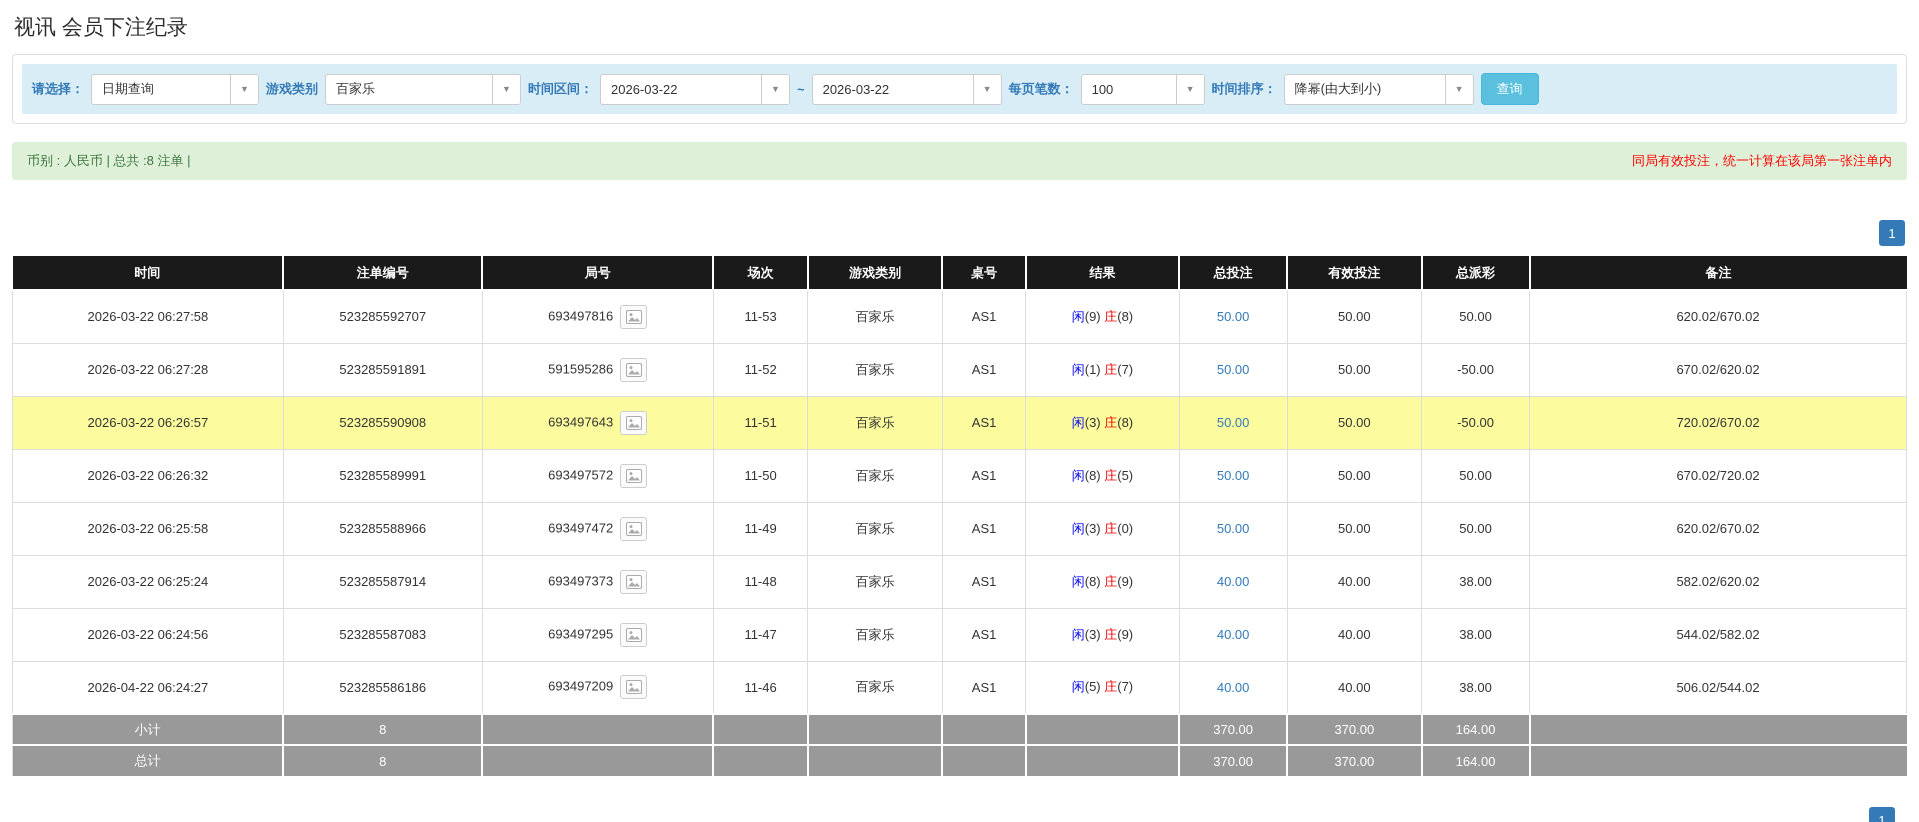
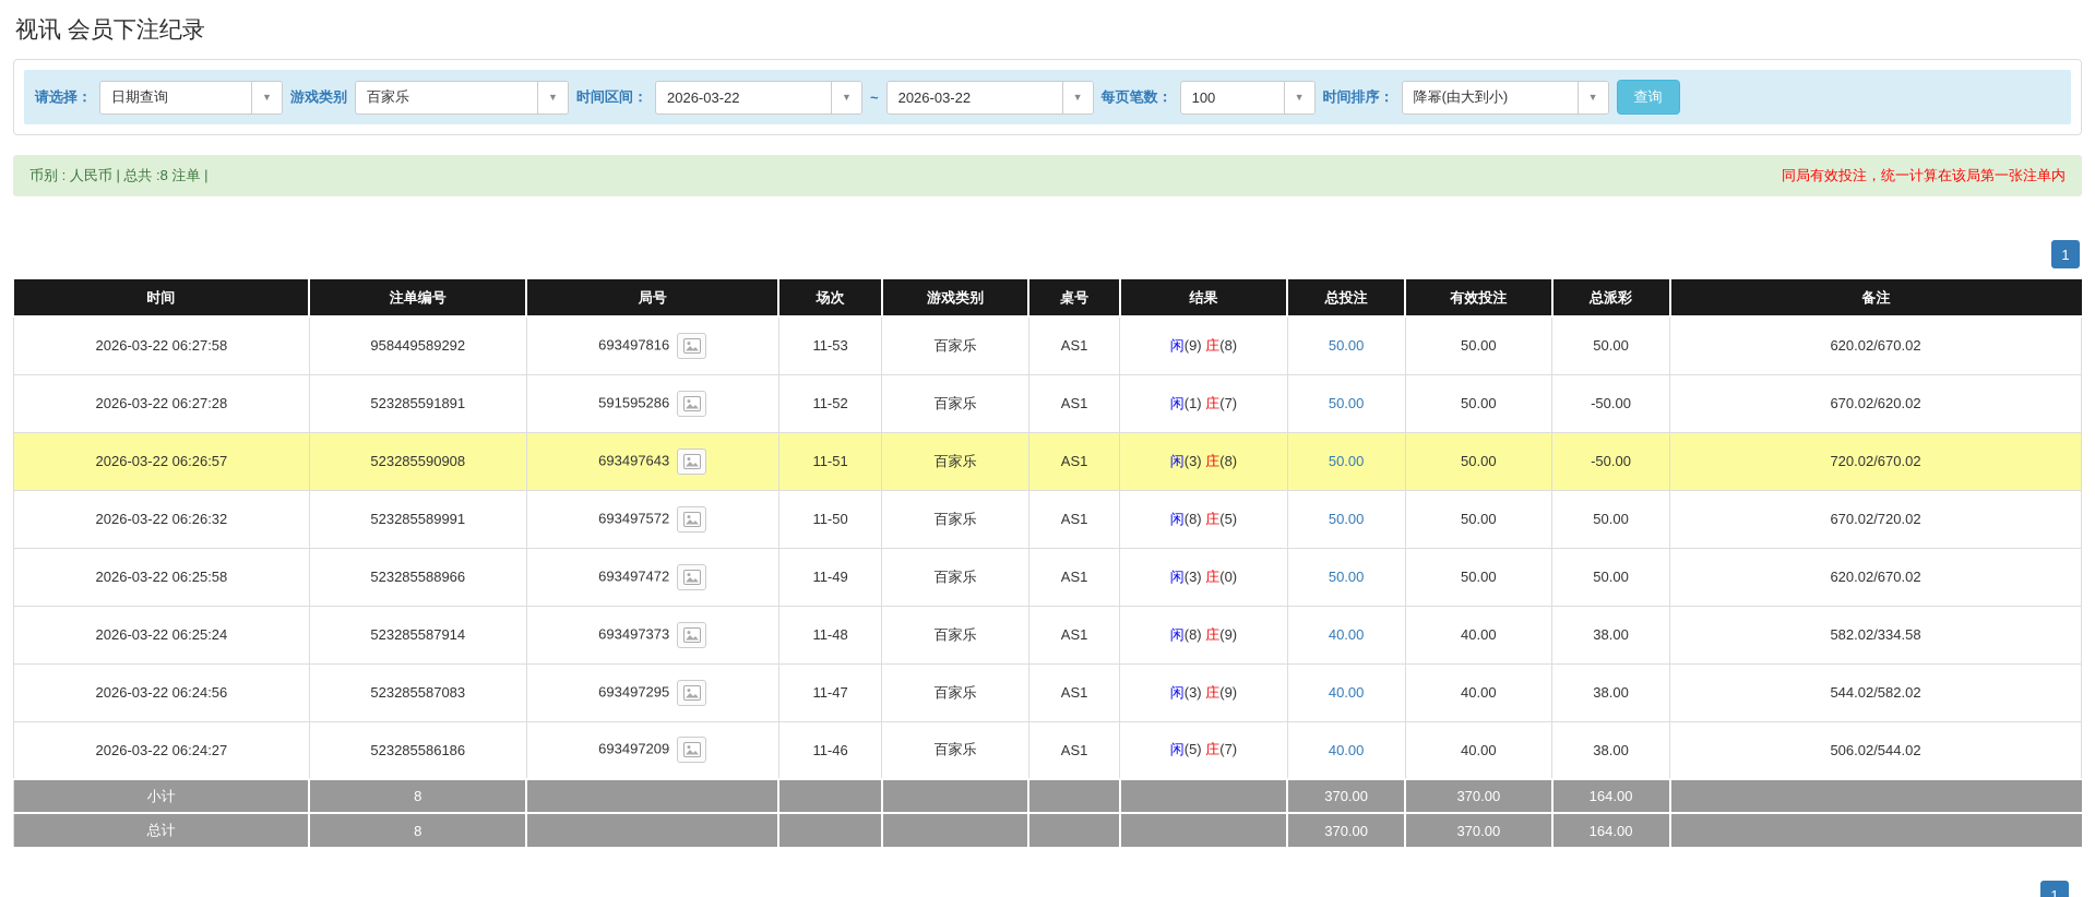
  视讯 会员下注纪录
  请选择：
  日期查询
  ▼
  游戏类别
  百家乐
  ▼
  时间区间：
  2026-03-22
  ▼
  ~
  2026-03-22
  ▼
  每页笔数：
  100
  ▼
  时间排序：
  降幂(由大到小)
  ▼
  查询
  币别 : 人民币 | 总共 :8 注单 |
  同局有效投注，统一计算在该局第一张注单内
  1
  时间	注单编号	局号	场次	游戏类别	桌号	结果	总投注	有效投注	总派彩	备注
- 2026-03-22 06:27:58	523285592707	693497816	11-53	百家乐	AS1	闲(9) 庄(8)	50.00	50.00	50.00	620.02/670.02
+ 2026-03-22 06:27:58	958449589292	693497816	11-53	百家乐	AS1	闲(9) 庄(8)	50.00	50.00	50.00	620.02/670.02
  2026-03-22 06:27:28	523285591891	591595286	11-52	百家乐	AS1	闲(1) 庄(7)	50.00	50.00	-50.00	670.02/620.02
  2026-03-22 06:26:57	523285590908	693497643	11-51	百家乐	AS1	闲(3) 庄(8)	50.00	50.00	-50.00	720.02/670.02
  2026-03-22 06:26:32	523285589991	693497572	11-50	百家乐	AS1	闲(8) 庄(5)	50.00	50.00	50.00	670.02/720.02
  2026-03-22 06:25:58	523285588966	693497472	11-49	百家乐	AS1	闲(3) 庄(0)	50.00	50.00	50.00	620.02/670.02
- 2026-03-22 06:25:24	523285587914	693497373	11-48	百家乐	AS1	闲(8) 庄(9)	40.00	40.00	38.00	582.02/620.02
+ 2026-03-22 06:25:24	523285587914	693497373	11-48	百家乐	AS1	闲(8) 庄(9)	40.00	40.00	38.00	582.02/334.58
  2026-03-22 06:24:56	523285587083	693497295	11-47	百家乐	AS1	闲(3) 庄(9)	40.00	40.00	38.00	544.02/582.02
- 2026-04-22 06:24:27	523285586186	693497209	11-46	百家乐	AS1	闲(5) 庄(7)	40.00	40.00	38.00	506.02/544.02
+ 2026-03-22 06:24:27	523285586186	693497209	11-46	百家乐	AS1	闲(5) 庄(7)	40.00	40.00	38.00	506.02/544.02
  小计	8						370.00	370.00	164.00
  总计	8						370.00	370.00	164.00
  1
